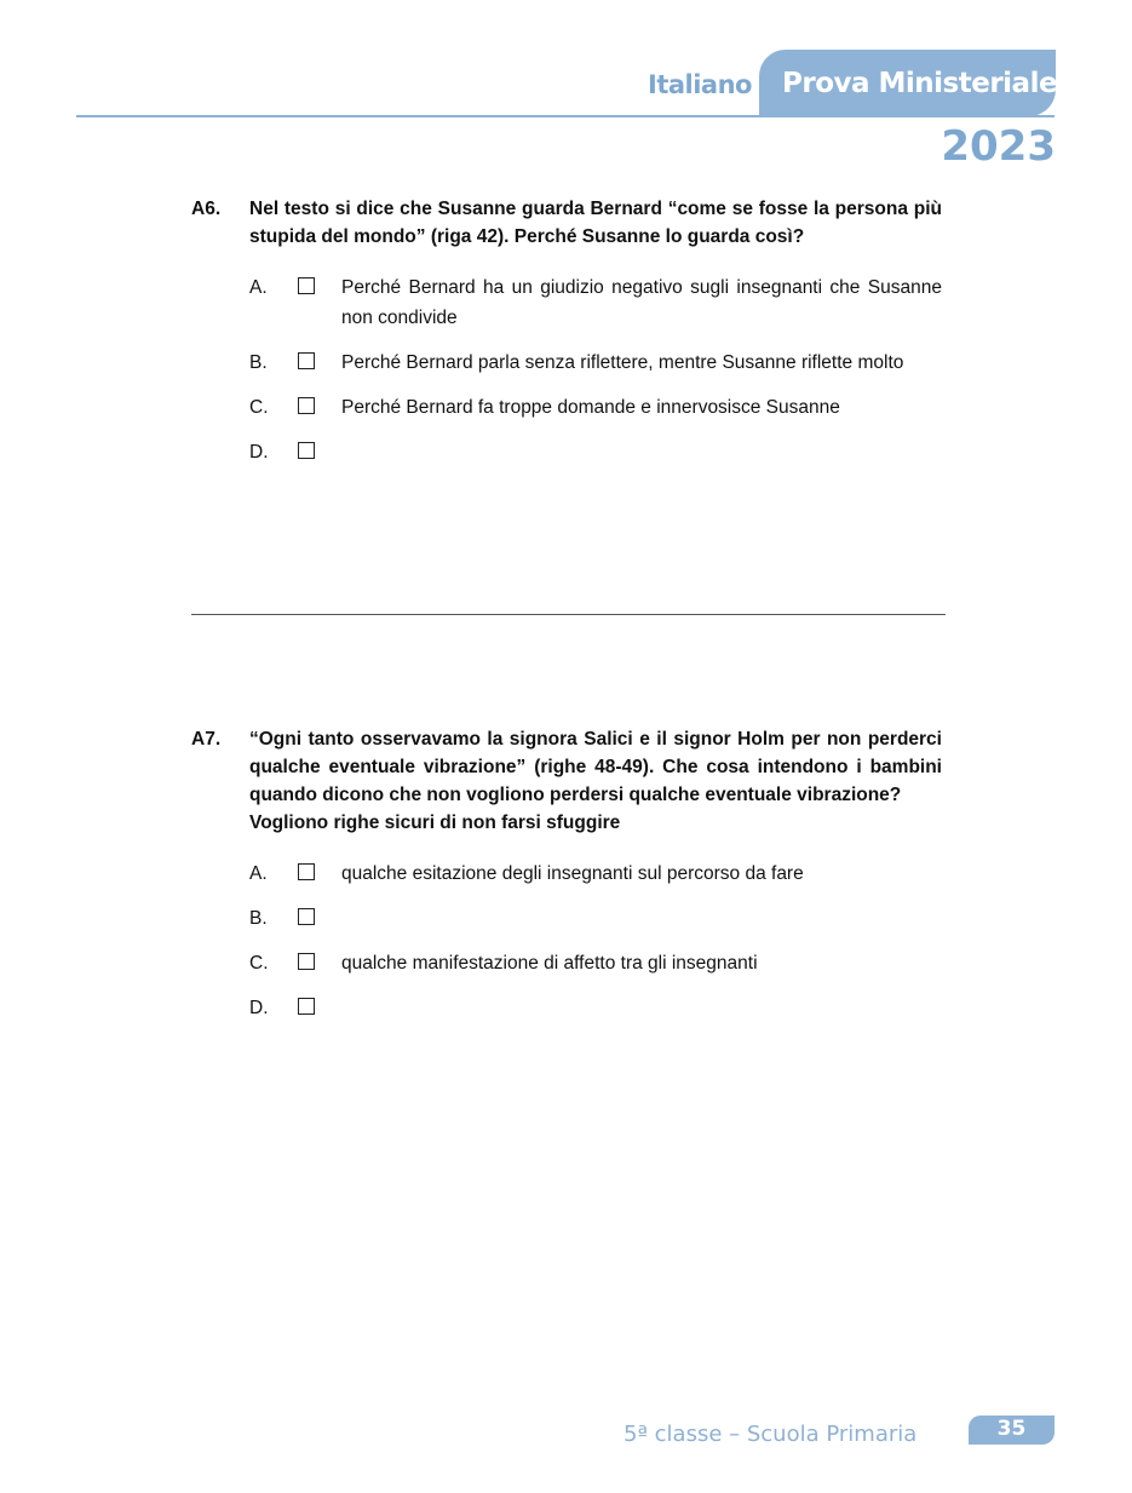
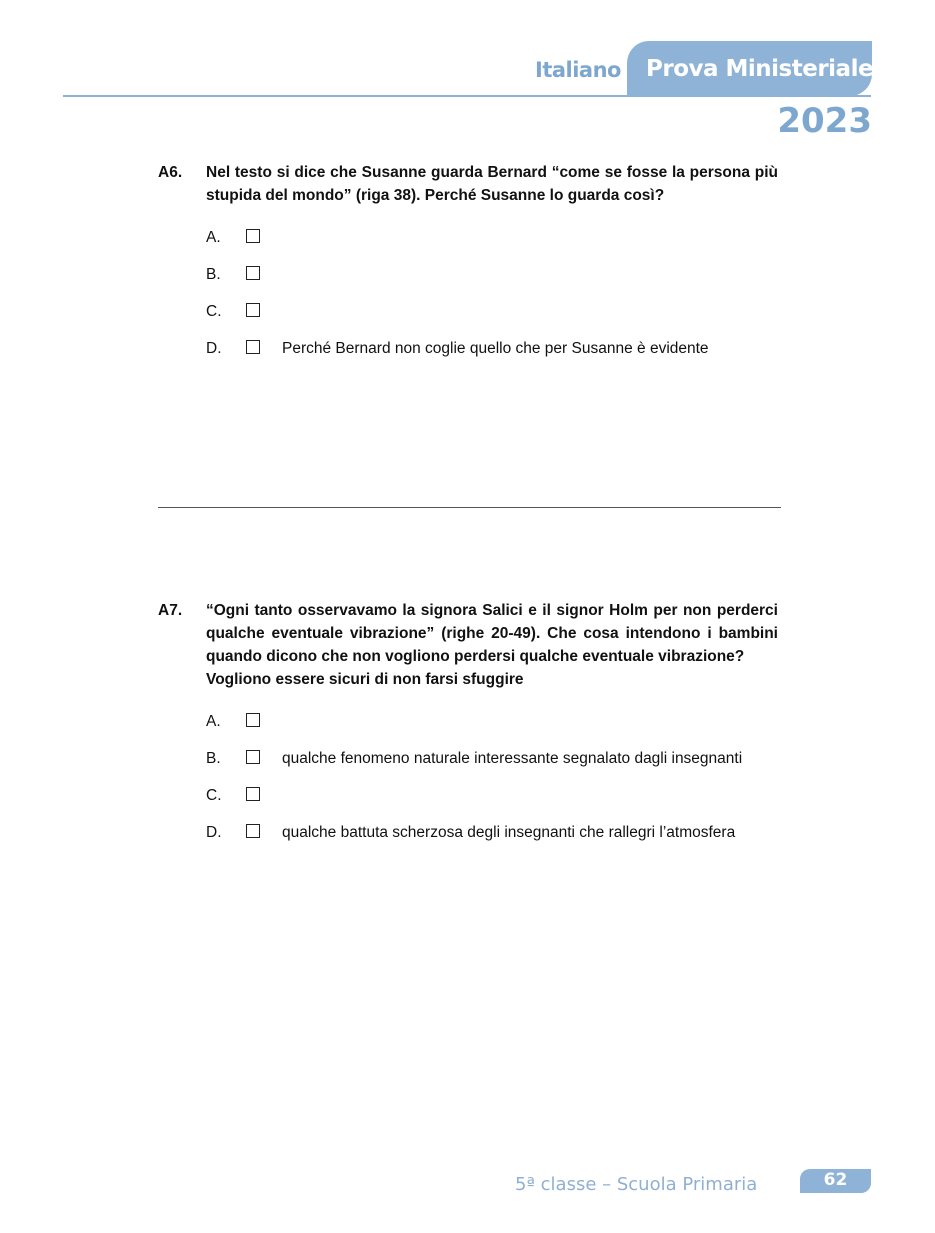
  Italiano
  Prova Ministeriale
  2023
  A6.
- Nel testo si dice che Susanne guarda Bernard “come se fosse la persona più stupida del mondo” (riga 42). Perché Susanne lo guarda così?
+ Nel testo si dice che Susanne guarda Bernard “come se fosse la persona più stupida del mondo” (riga 38). Perché Susanne lo guarda così?
  A.
- Perché Bernard ha un giudizio negativo sugli insegnanti che Susanne non condivide
  B.
- Perché Bernard parla senza riflettere, mentre Susanne riflette molto
  C.
- Perché Bernard fa troppe domande e innervosisce Susanne
  D.
+ Perché Bernard non coglie quello che per Susanne è evidente
  A7.
- “Ogni tanto osservavamo la signora Salici e il signor Holm per non perderci qualche eventuale vibrazione” (righe 48-49). Che cosa intendono i bambini quando dicono che non vogliono perdersi qualche eventuale vibrazione?
+ “Ogni tanto osservavamo la signora Salici e il signor Holm per non perderci qualche eventuale vibrazione” (righe 20-49). Che cosa intendono i bambini quando dicono che non vogliono perdersi qualche eventuale vibrazione?
- Vogliono righe sicuri di non farsi sfuggire
+ Vogliono essere sicuri di non farsi sfuggire
  A.
- qualche esitazione degli insegnanti sul percorso da fare
  B.
+ qualche fenomeno naturale interessante segnalato dagli insegnanti
  C.
- qualche manifestazione di affetto tra gli insegnanti
  D.
+ qualche battuta scherzosa degli insegnanti che rallegri l’atmosfera
  5ª classe – Scuola Primaria
- 35
+ 62
